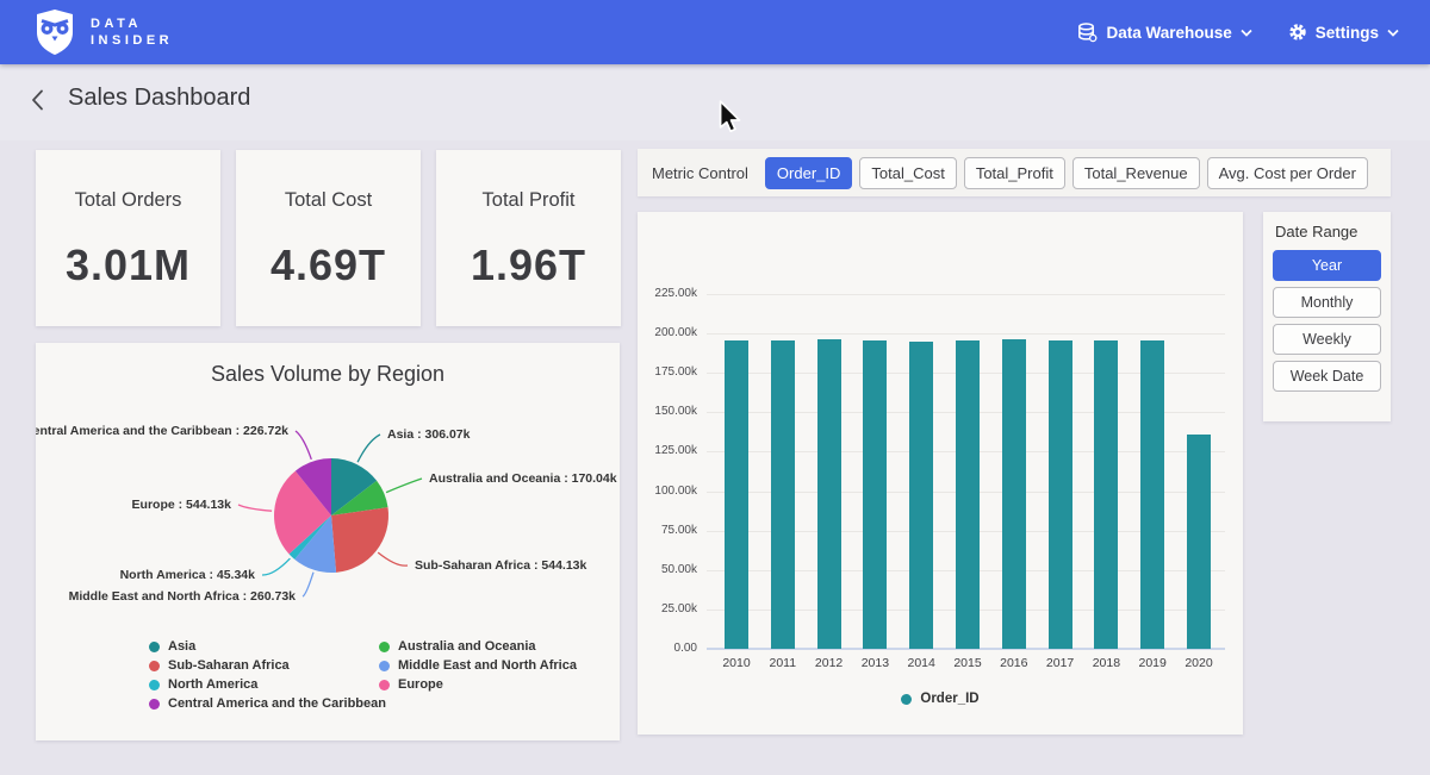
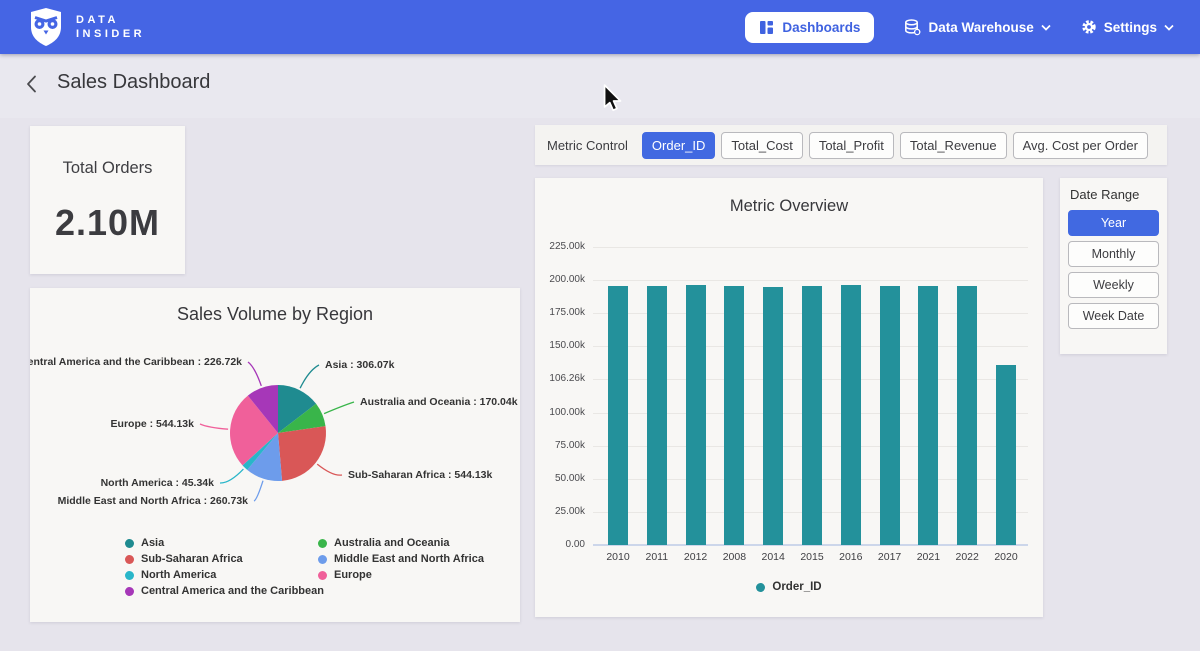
  DATA
  INSIDER
+ Dashboards
  Data Warehouse
  Settings
  Sales Dashboard
  Total Orders
- 3.01M
+ 2.10M
- Total Cost
- 4.69T
- Total Profit
- 1.96T
  Metric Control
  Order_ID
  Total_Cost
  Total_Profit
  Total_Revenue
  Avg. Cost per Order
  Sales Volume by Region
  Asia : 306.07k
  Australia and Oceania : 170.04k
  Sub-Saharan Africa : 544.13k
  Middle East and North Africa : 260.73k
  North America : 45.34k
  Europe : 544.13k
  entral America and the Caribbean : 226.72k
  Asia
  Sub-Saharan Africa
  North America
  Central America and the Caribbean
  Australia and Oceania
  Middle East and North Africa
  Europe
+ Metric Overview
  225.00k
  200.00k
  175.00k
  150.00k
- 125.00k
+ 106.26k
  100.00k
  75.00k
  50.00k
  25.00k
  0.00
  2010
  2011
  2012
- 2013
+ 2008
  2014
  2015
  2016
  2017
- 2018
+ 2021
- 2019
+ 2022
  2020
  Order_ID
  Date Range
  Year
  Monthly
  Weekly
  Week Date
